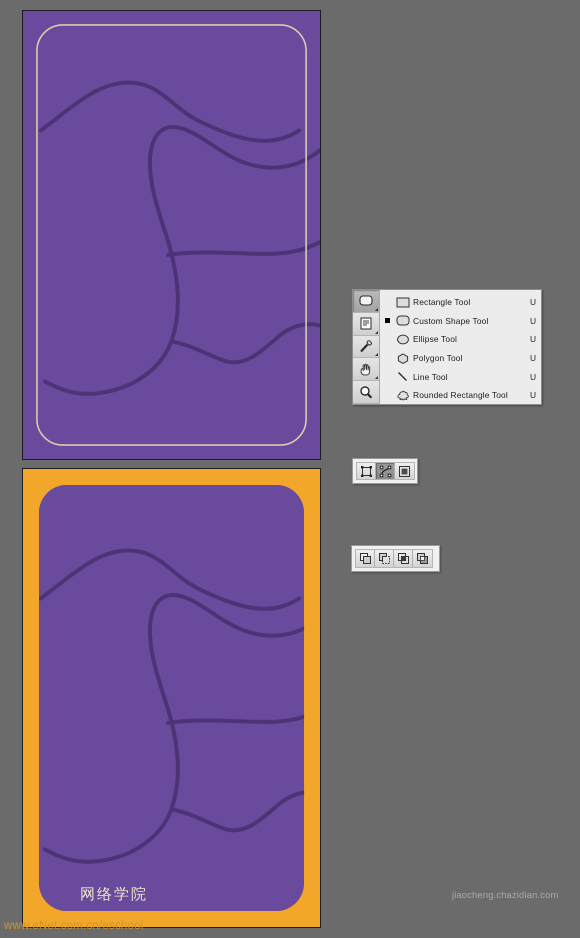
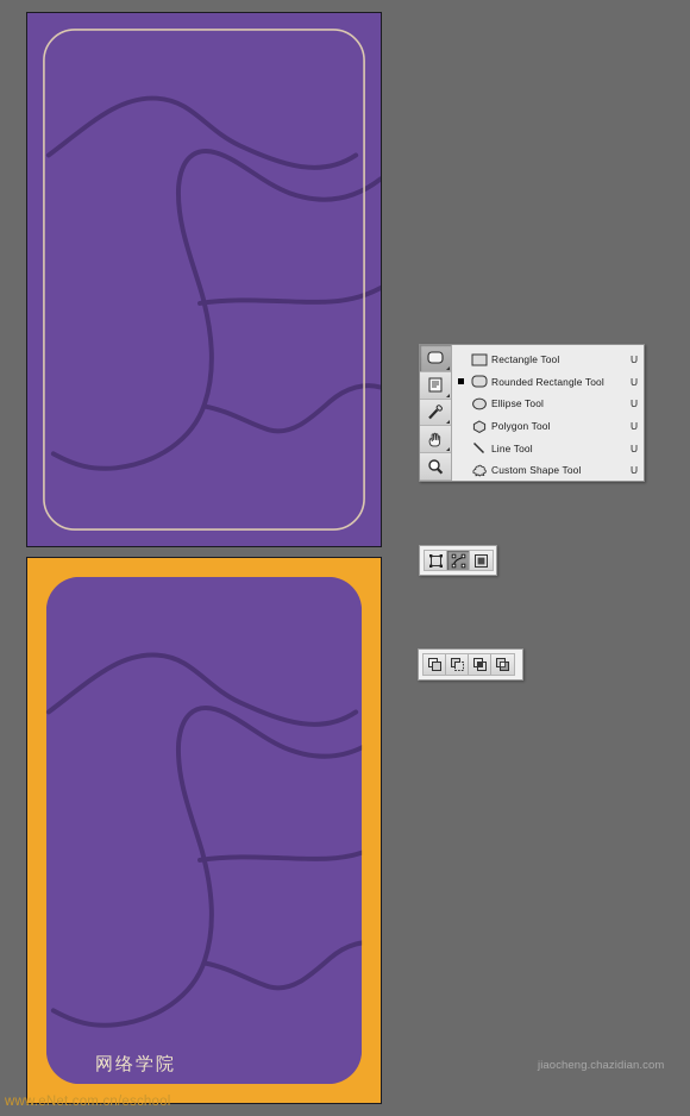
  Rectangle Tool
  U
- Custom Shape Tool
+ Rounded Rectangle Tool
  U
  Ellipse Tool
  U
  Polygon Tool
  U
  Line Tool
  U
- Rounded Rectangle Tool
+ Custom Shape Tool
  U
  网络学院
  www.eNet.com.cn/eschool
  jiaocheng.chazidian.com
